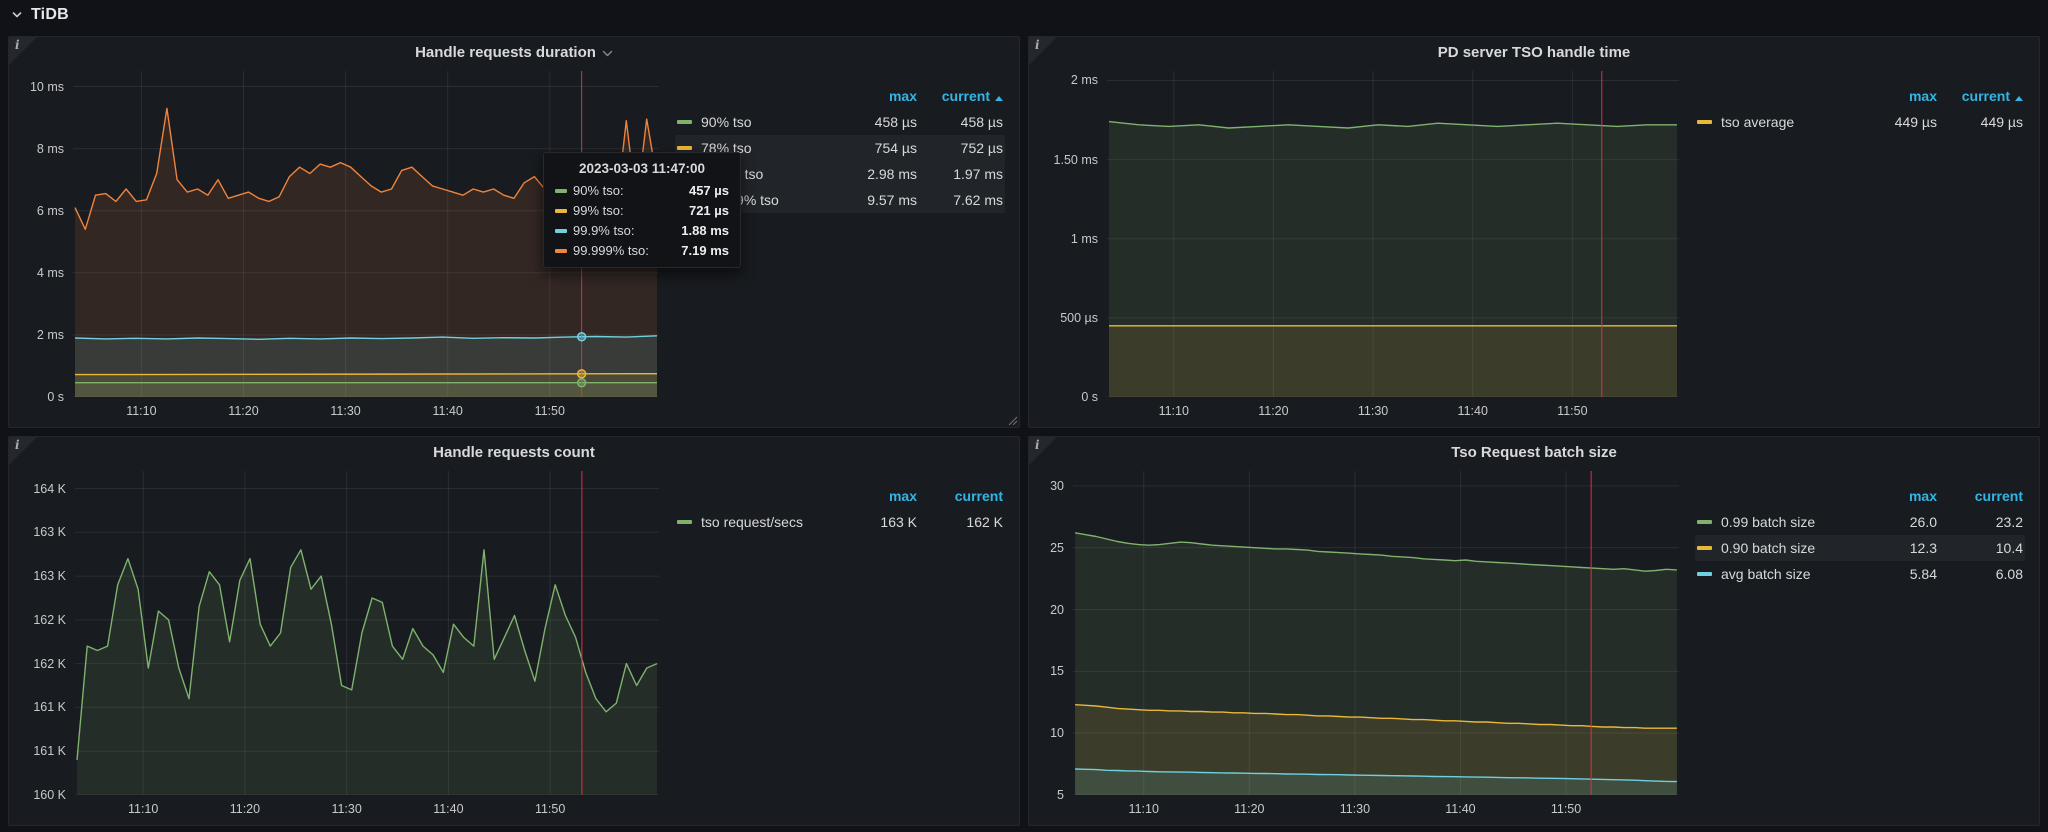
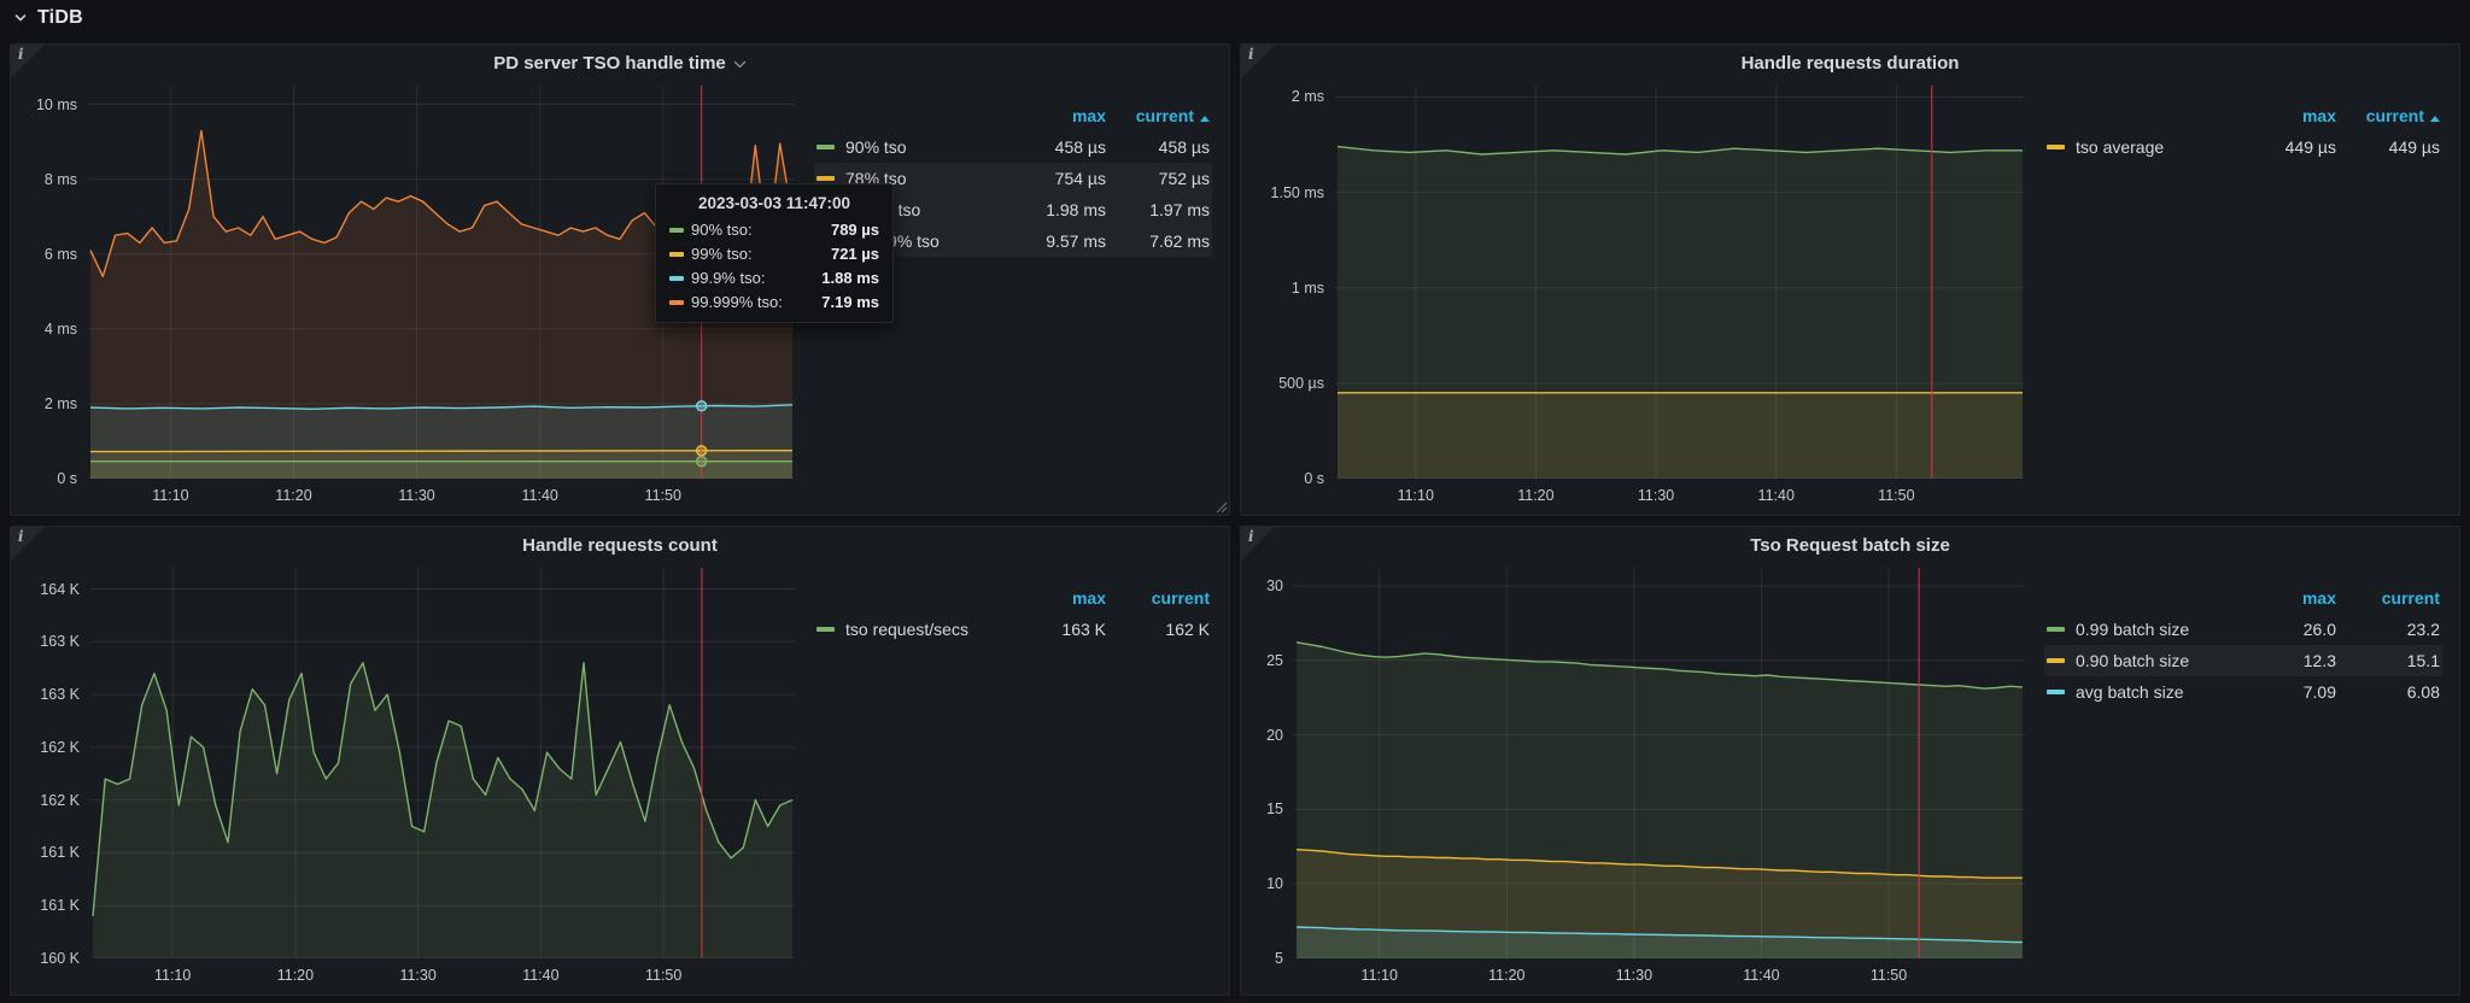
  TiDB
  i
- Handle requests duration
+ PD server TSO handle time
  10 ms
  8 ms
  6 ms
  4 ms
  2 ms
  0 s
  11:10
  11:20
  11:30
  11:40
  11:50
  	max	current
  90% tso	458 µs	458 µs
  78% tso	754 µs	752 µs
- tso	2.98 ms	1.97 ms
+ tso	1.98 ms	1.97 ms
  % tso	9.57 ms	7.62 ms
  i
- PD server TSO handle time
+ Handle requests duration
  2 ms
  1.50 ms
  1 ms
  500 µs
  0 s
  11:10
  11:20
  11:30
  11:40
  11:50
  	max	current
  tso average	449 µs	449 µs
  i
  Handle requests count
  164 K
  163 K
  163 K
  162 K
  162 K
  161 K
  161 K
  160 K
  11:10
  11:20
  11:30
  11:40
  11:50
  	max	current
  tso request/secs	163 K	162 K
  i
  Tso Request batch size
  30
  25
  20
  15
  10
  5
  11:10
  11:20
  11:30
  11:40
  11:50
  	max	current
  0.99 batch size	26.0	23.2
- 0.90 batch size	12.3	10.4
+ 0.90 batch size	12.3	15.1
- avg batch size	5.84	6.08
+ avg batch size	7.09	6.08
  2023-03-03 11:47:00
  90% tso:
- 457 µs
+ 789 µs
  99% tso:
  721 µs
  99.9% tso:
  1.88 ms
  99.999% tso:
  7.19 ms
